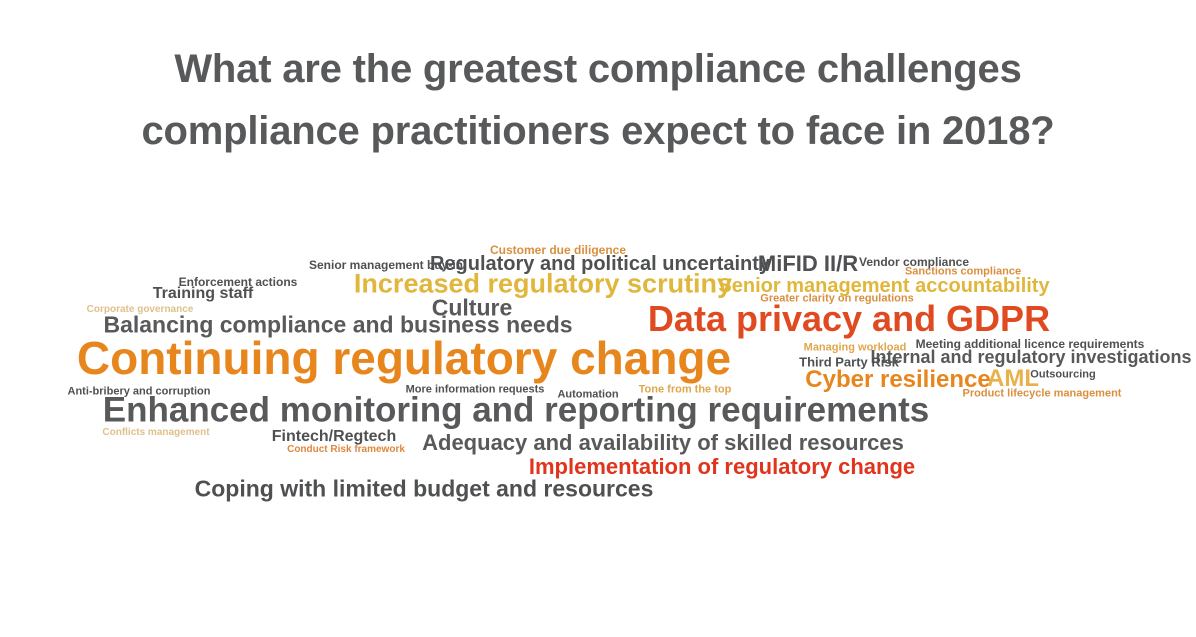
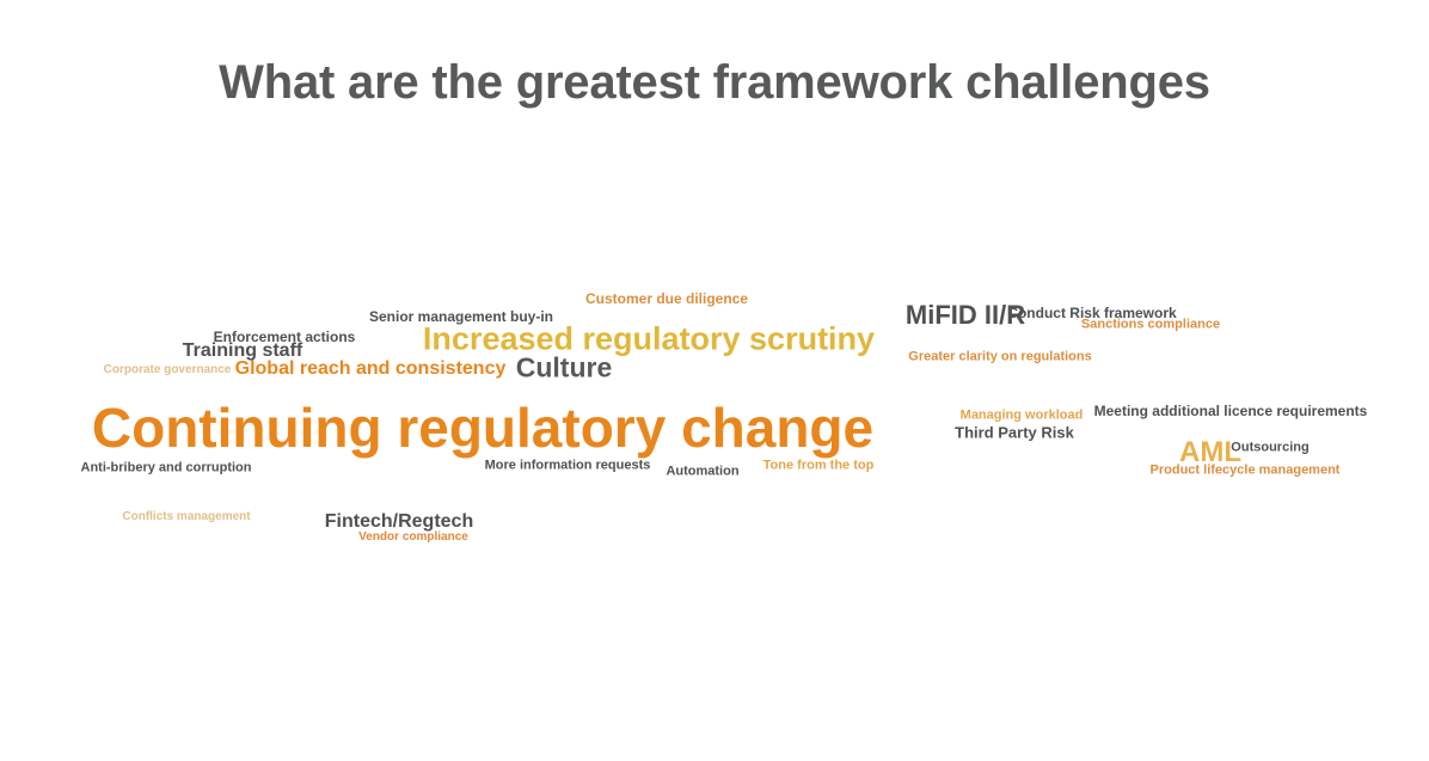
- What are the greatest compliance challenges
+ What are the greatest framework challenges
- compliance practitioners expect to face in 2018?
  Continuing regulatory change
- Enhanced monitoring and reporting requirements
- Data privacy and GDPR
  Increased regulatory scrutiny
- Adequacy and availability of skilled resources
- Coping with limited budget and resources
- Balancing compliance and business needs
- Implementation of regulatory change
- Regulatory and political uncertainty
- Senior management accountability
- Cyber resilience
- Internal and regulatory investigations
  MiFID II/R
  AML
  Culture
+ Global reach and consistency
  Fintech/Regtech
  Training staff
  Third Party Risk
  Meeting additional licence requirements
  Enforcement actions
  Senior management buy-in
  More information requests
  Customer due diligence
  Anti-bribery and corruption
- Vendor compliance
+ Conduct Risk framework
  Sanctions compliance
  Greater clarity on regulations
  Product lifecycle management
- Conduct Risk framework
+ Vendor compliance
  Tone from the top
  Managing workload
  Automation
  Corporate governance
  Conflicts management
  Outsourcing
